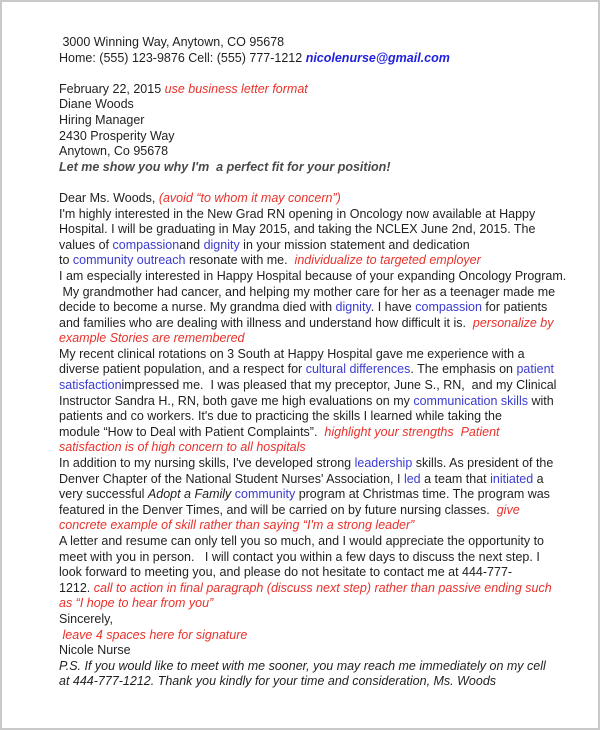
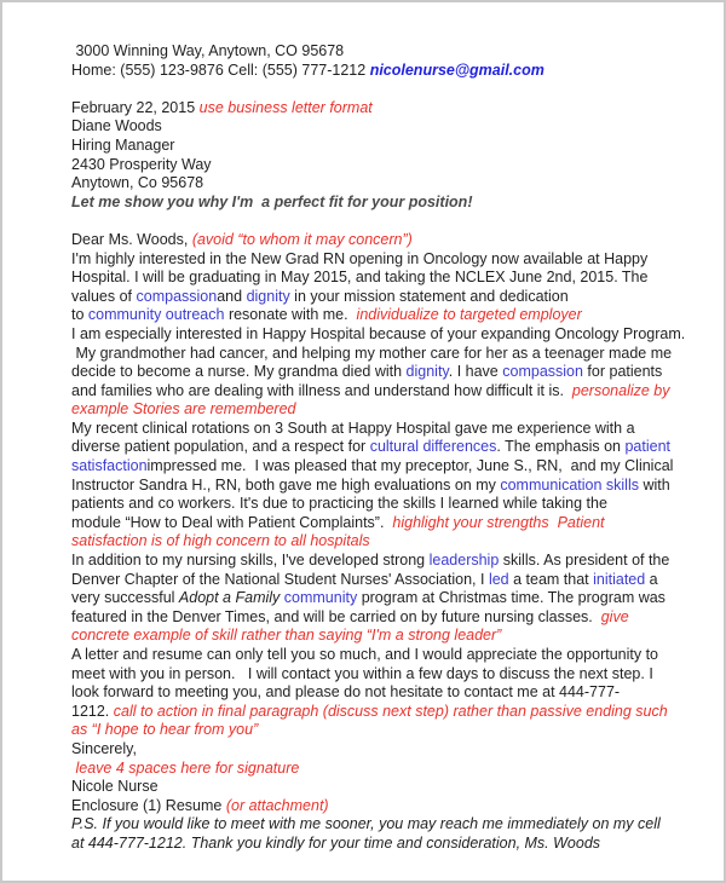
  3000 Winning Way, Anytown, CO 95678
  Home: (555) 123-9876 Cell: (555) 777-1212 nicolenurse@gmail.com
  February 22, 2015 use business letter format
  Diane Woods
  Hiring Manager
  2430 Prosperity Way
  Anytown, Co 95678
  Let me show you why I'm a perfect fit for your position!
  Dear Ms. Woods, (avoid “to whom it may concern”)
  I'm highly interested in the New Grad RN opening in Oncology now available at Happy
  Hospital. I will be graduating in May 2015, and taking the NCLEX June 2nd, 2015. The
  values of compassionand dignity in your mission statement and dedication
  to community outreach resonate with me. individualize to targeted employer
  I am especially interested in Happy Hospital because of your expanding Oncology Program.
  My grandmother had cancer, and helping my mother care for her as a teenager made me
  decide to become a nurse. My grandma died with dignity. I have compassion for patients
  and families who are dealing with illness and understand how difficult it is. personalize by
  example Stories are remembered
  My recent clinical rotations on 3 South at Happy Hospital gave me experience with a
  diverse patient population, and a respect for cultural differences. The emphasis on patient
  satisfactionimpressed me. I was pleased that my preceptor, June S., RN, and my Clinical
  Instructor Sandra H., RN, both gave me high evaluations on my communication skills with
  patients and co workers. It's due to practicing the skills I learned while taking the
  module “How to Deal with Patient Complaints”. highlight your strengths Patient
  satisfaction is of high concern to all hospitals
  In addition to my nursing skills, I've developed strong leadership skills. As president of the
  Denver Chapter of the National Student Nurses' Association, I led a team that initiated a
  very successful Adopt a Family community program at Christmas time. The program was
  featured in the Denver Times, and will be carried on by future nursing classes. give
  concrete example of skill rather than saying “I'm a strong leader”
  A letter and resume can only tell you so much, and I would appreciate the opportunity to
  meet with you in person. I will contact you within a few days to discuss the next step. I
  look forward to meeting you, and please do not hesitate to contact me at 444-777-
  1212. call to action in final paragraph (discuss next step) rather than passive ending such
  as “I hope to hear from you”
  Sincerely,
  leave 4 spaces here for signature
  Nicole Nurse
+ Enclosure (1) Resume (or attachment)
  P.S. If you would like to meet with me sooner, you may reach me immediately on my cell
  at 444-777-1212. Thank you kindly for your time and consideration, Ms. Woods
